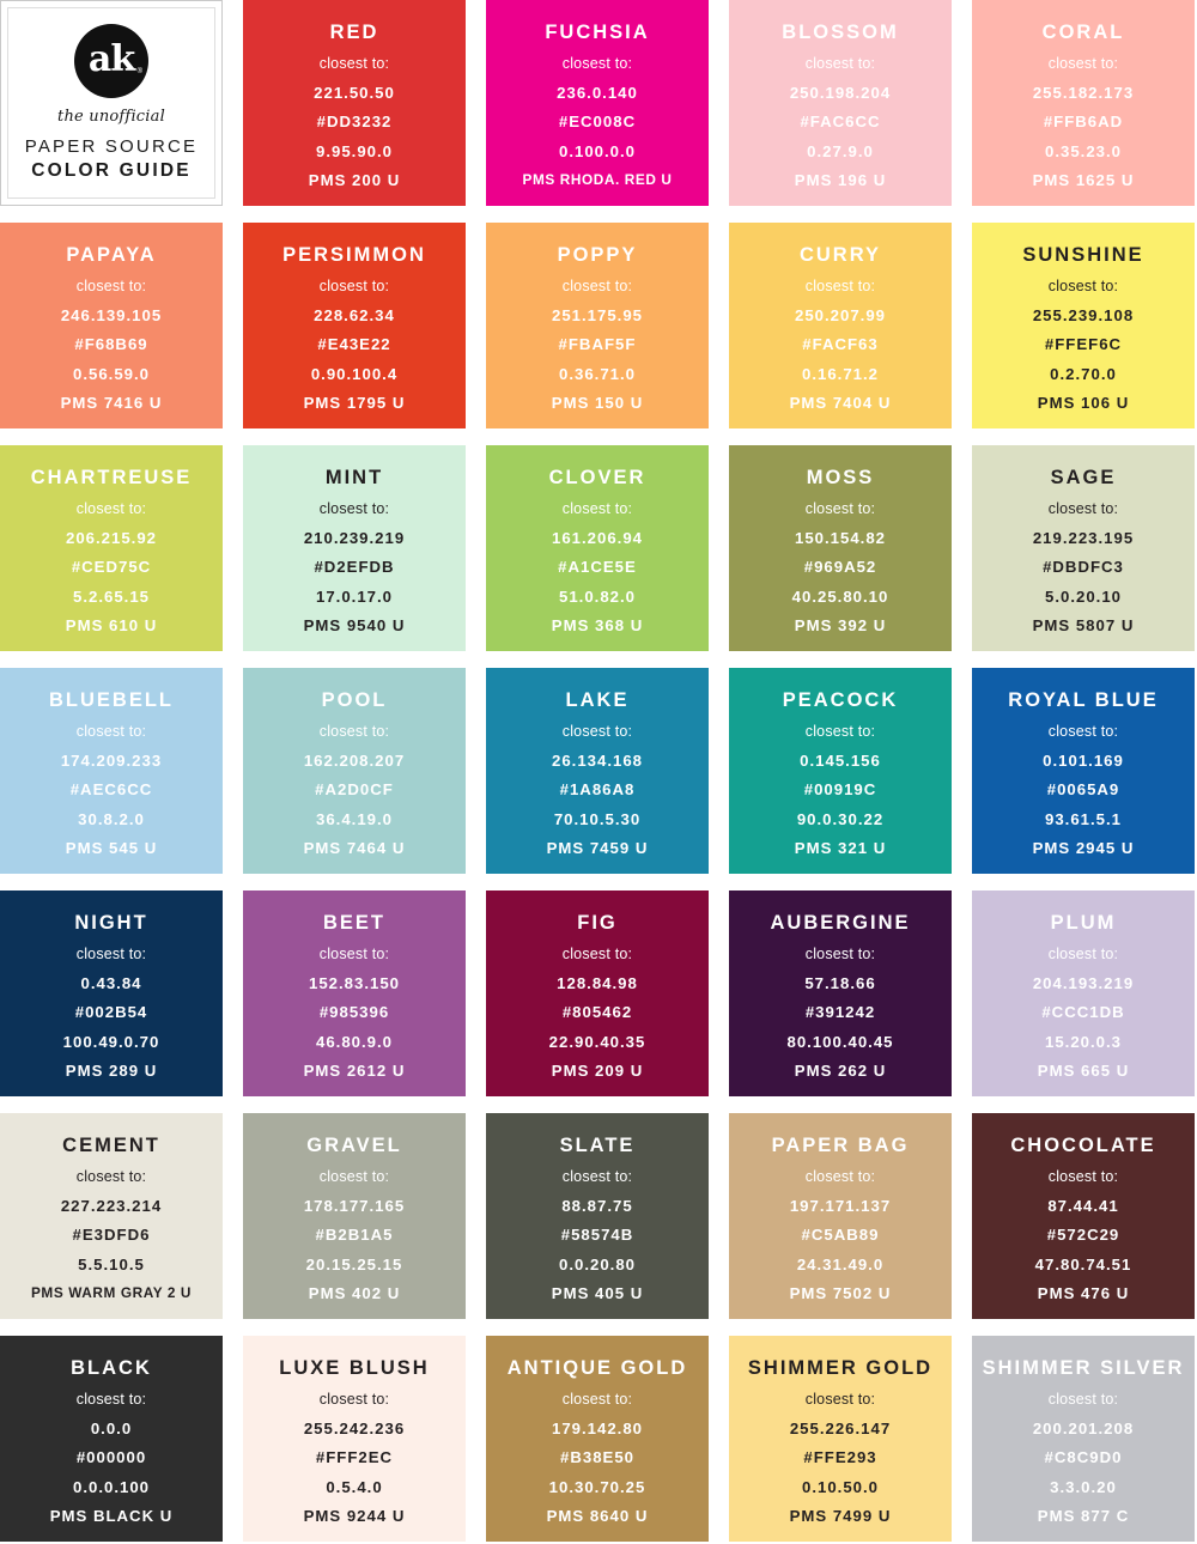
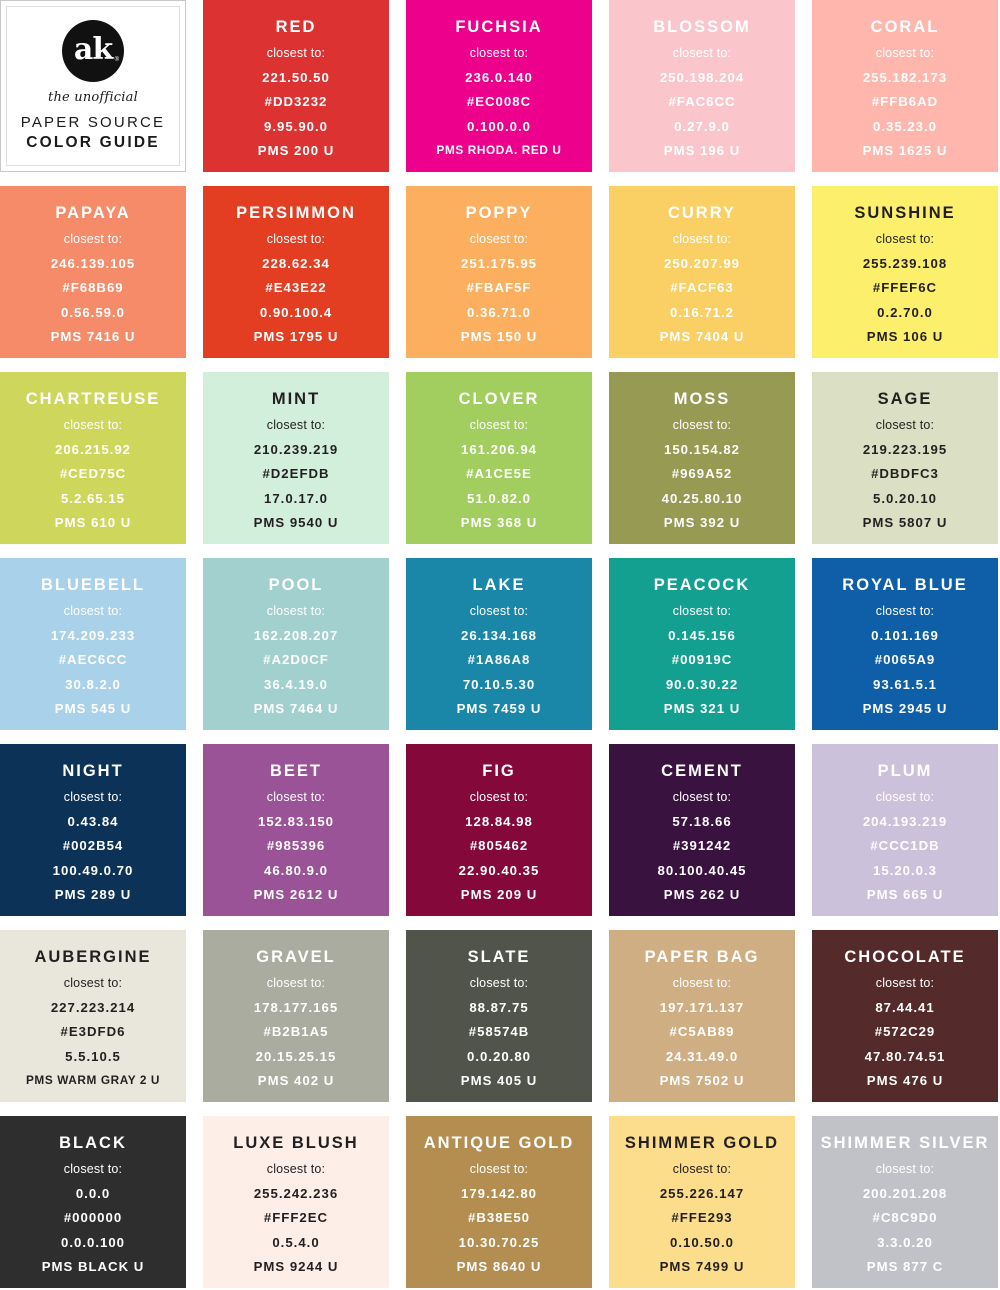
  ak
  the unofficial
  PAPER SOURCE
  COLOR GUIDE
  RED
  closest to:
  221.50.50
  #DD3232
  9.95.90.0
  PMS 200 U
  FUCHSIA
  closest to:
  236.0.140
  #EC008C
  0.100.0.0
  PMS RHODA. RED U
  BLOSSOM
  closest to:
  250.198.204
  #FAC6CC
  0.27.9.0
  PMS 196 U
  CORAL
  closest to:
  255.182.173
  #FFB6AD
  0.35.23.0
  PMS 1625 U
  PAPAYA
  closest to:
  246.139.105
  #F68B69
  0.56.59.0
  PMS 7416 U
  PERSIMMON
  closest to:
  228.62.34
  #E43E22
  0.90.100.4
  PMS 1795 U
  POPPY
  closest to:
  251.175.95
  #FBAF5F
  0.36.71.0
  PMS 150 U
  CURRY
  closest to:
  250.207.99
  #FACF63
  0.16.71.2
  PMS 7404 U
  SUNSHINE
  closest to:
  255.239.108
  #FFEF6C
  0.2.70.0
  PMS 106 U
  CHARTREUSE
  closest to:
  206.215.92
  #CED75C
  5.2.65.15
  PMS 610 U
  MINT
  closest to:
  210.239.219
  #D2EFDB
  17.0.17.0
  PMS 9540 U
  CLOVER
  closest to:
  161.206.94
  #A1CE5E
  51.0.82.0
  PMS 368 U
  MOSS
  closest to:
  150.154.82
  #969A52
  40.25.80.10
  PMS 392 U
  SAGE
  closest to:
  219.223.195
  #DBDFC3
  5.0.20.10
  PMS 5807 U
  BLUEBELL
  closest to:
  174.209.233
  #AEC6CC
  30.8.2.0
  PMS 545 U
  POOL
  closest to:
  162.208.207
  #A2D0CF
  36.4.19.0
  PMS 7464 U
  LAKE
  closest to:
  26.134.168
  #1A86A8
  70.10.5.30
  PMS 7459 U
  PEACOCK
  closest to:
  0.145.156
  #00919C
  90.0.30.22
  PMS 321 U
  ROYAL BLUE
  closest to:
  0.101.169
  #0065A9
  93.61.5.1
  PMS 2945 U
  NIGHT
  closest to:
  0.43.84
  #002B54
  100.49.0.70
  PMS 289 U
  BEET
  closest to:
  152.83.150
  #985396
  46.80.9.0
  PMS 2612 U
  FIG
  closest to:
  128.84.98
  #805462
  22.90.40.35
  PMS 209 U
- AUBERGINE
+ CEMENT
  closest to:
  57.18.66
  #391242
  80.100.40.45
  PMS 262 U
  PLUM
  closest to:
  204.193.219
  #CCC1DB
  15.20.0.3
  PMS 665 U
- CEMENT
+ AUBERGINE
  closest to:
  227.223.214
  #E3DFD6
  5.5.10.5
  PMS WARM GRAY 2 U
  GRAVEL
  closest to:
  178.177.165
  #B2B1A5
  20.15.25.15
  PMS 402 U
  SLATE
  closest to:
  88.87.75
  #58574B
  0.0.20.80
  PMS 405 U
  PAPER BAG
  closest to:
  197.171.137
  #C5AB89
  24.31.49.0
  PMS 7502 U
  CHOCOLATE
  closest to:
  87.44.41
  #572C29
  47.80.74.51
  PMS 476 U
  BLACK
  closest to:
  0.0.0
  #000000
  0.0.0.100
  PMS BLACK U
  LUXE BLUSH
  closest to:
  255.242.236
  #FFF2EC
  0.5.4.0
  PMS 9244 U
  ANTIQUE GOLD
  closest to:
  179.142.80
  #B38E50
  10.30.70.25
  PMS 8640 U
  SHIMMER GOLD
  closest to:
  255.226.147
  #FFE293
  0.10.50.0
  PMS 7499 U
  SHIMMER SILVER
  closest to:
  200.201.208
  #C8C9D0
  3.3.0.20
  PMS 877 C
